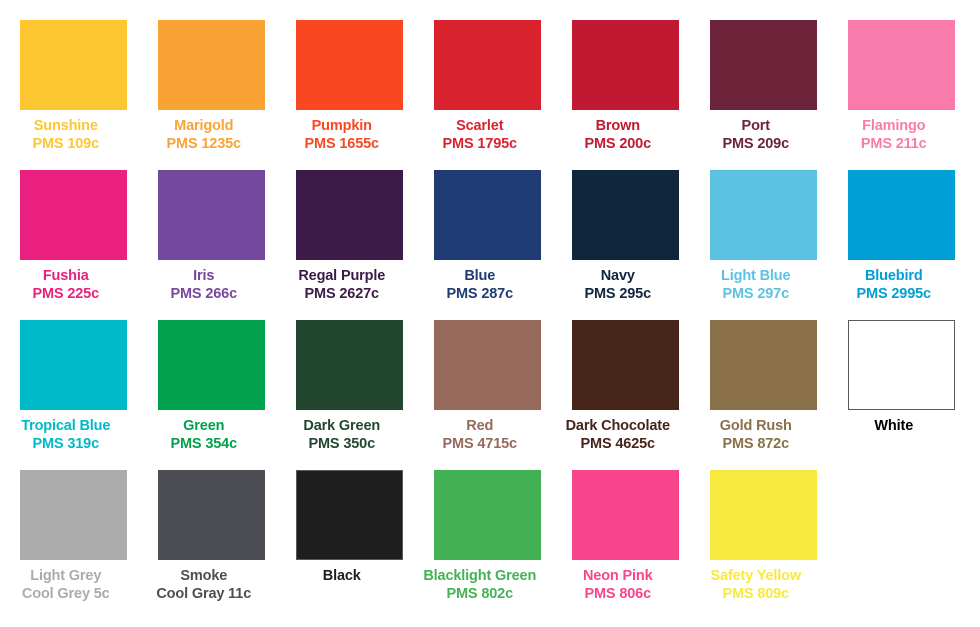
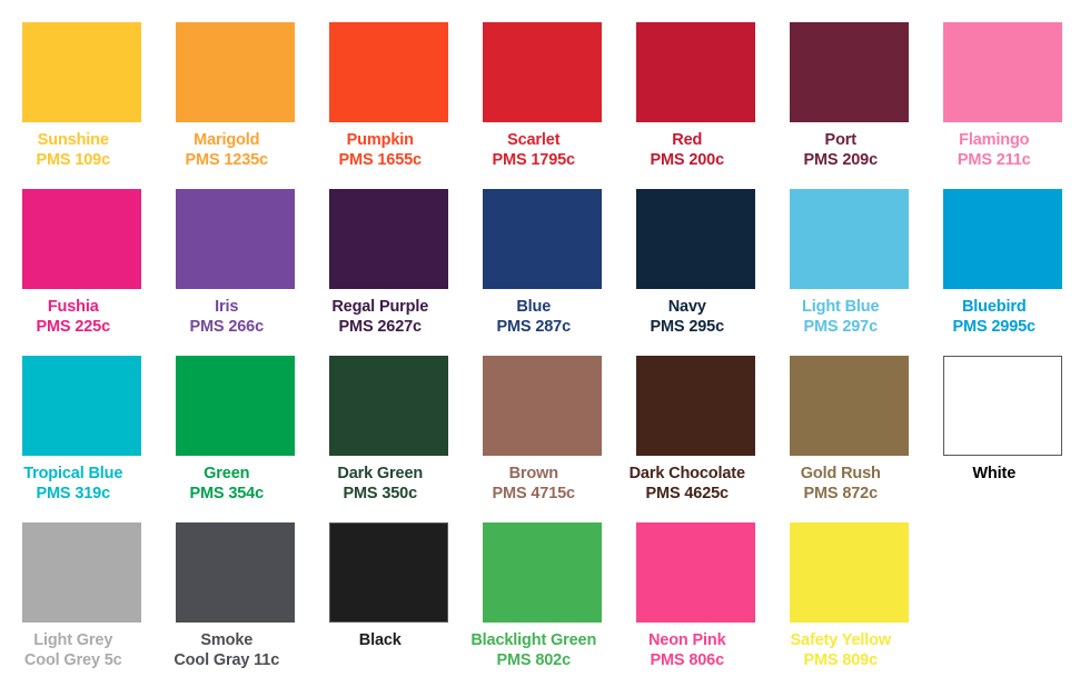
  Sunshine
  PMS 109c
  Marigold
  PMS 1235c
  Pumpkin
  PMS 1655c
  Scarlet
  PMS 1795c
- Brown
+ Red
  PMS 200c
  Port
  PMS 209c
  Flamingo
  PMS 211c
  Fushia
  PMS 225c
  Iris
  PMS 266c
  Regal Purple
  PMS 2627c
  Blue
  PMS 287c
  Navy
  PMS 295c
  Light Blue
  PMS 297c
  Bluebird
  PMS 2995c
  Tropical Blue
  PMS 319c
  Green
  PMS 354c
  Dark Green
  PMS 350c
- Red
+ Brown
  PMS 4715c
  Dark Chocolate
  PMS 4625c
  Gold Rush
  PMS 872c
  White
  Light Grey
  Cool Grey 5c
  Smoke
  Cool Gray 11c
  Black
  Blacklight Green
  PMS 802c
  Neon Pink
  PMS 806c
  Safety Yellow
  PMS 809c
